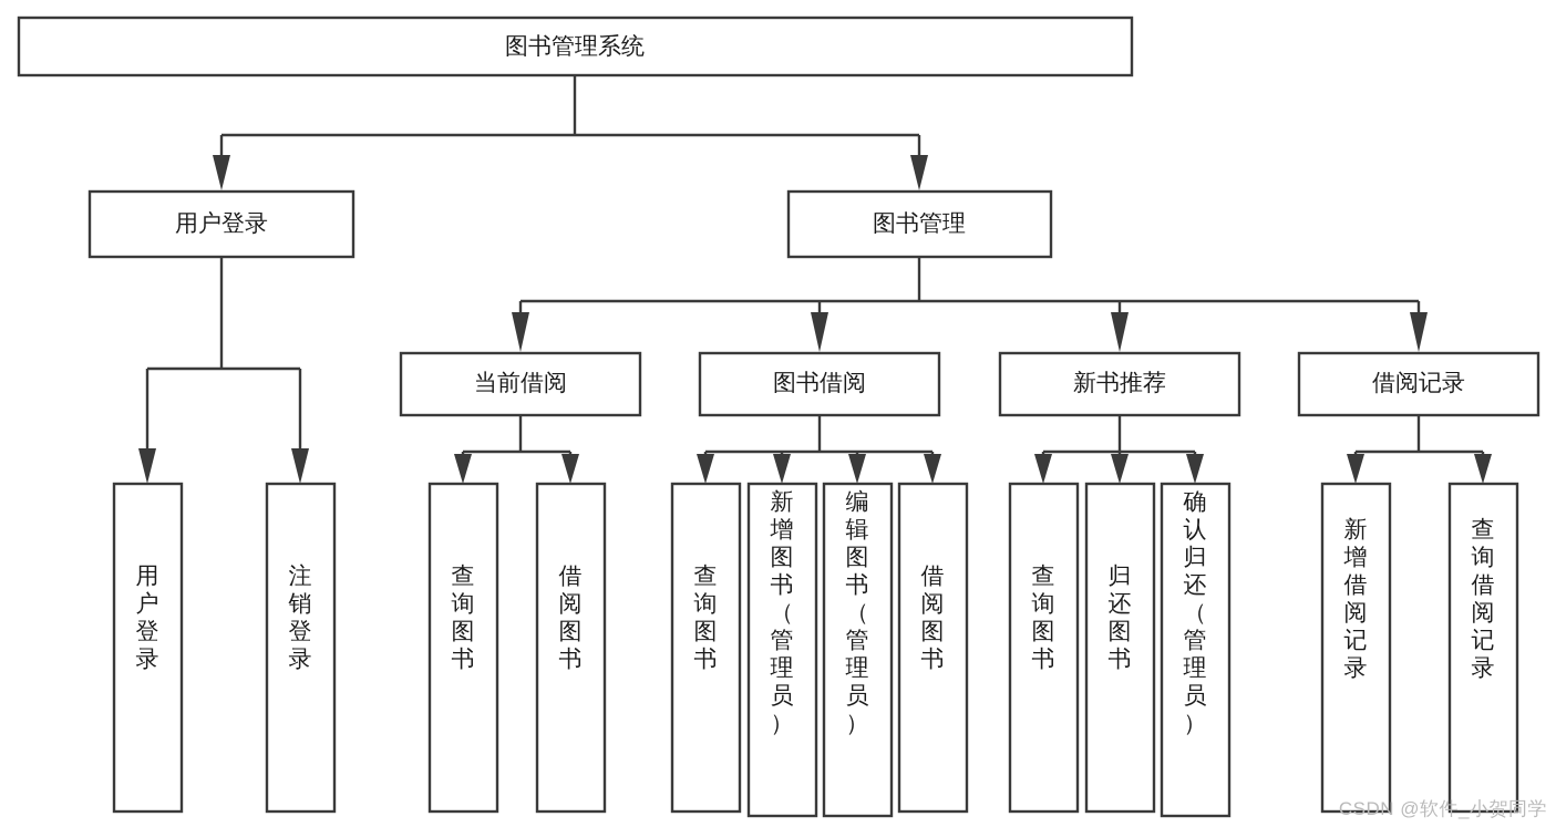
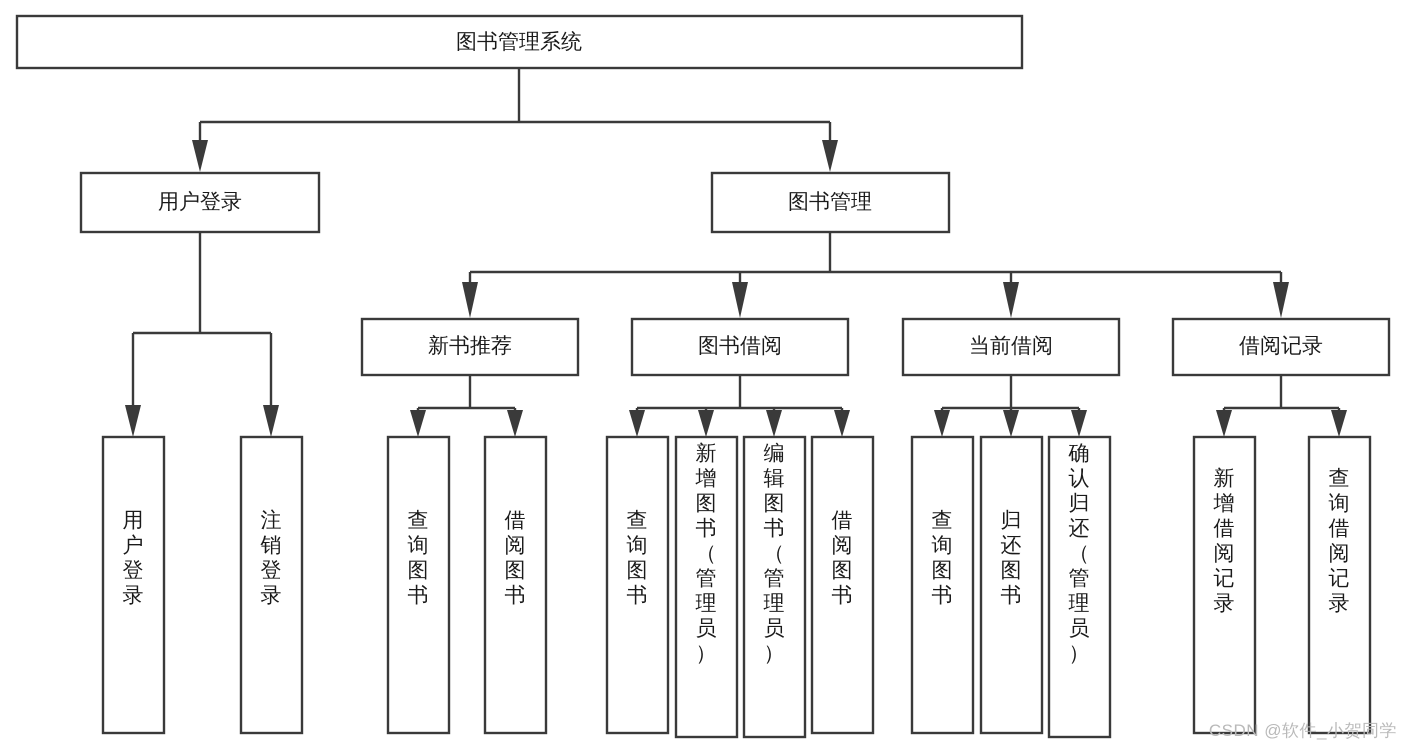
  图书管理系统
  用户登录
  图书管理
- 当前借阅
+ 新书推荐
  图书借阅
- 新书推荐
+ 当前借阅
  借阅记录
  用户登录
  注销登录
  查询图书
  借阅图书
  查询图书
  新增图书（管理员）
  编辑图书（管理员）
  借阅图书
  查询图书
  归还图书
  确认归还（管理员）
  新增借阅记录
  查询借阅记录
  CSDN @软件_小贺同学
